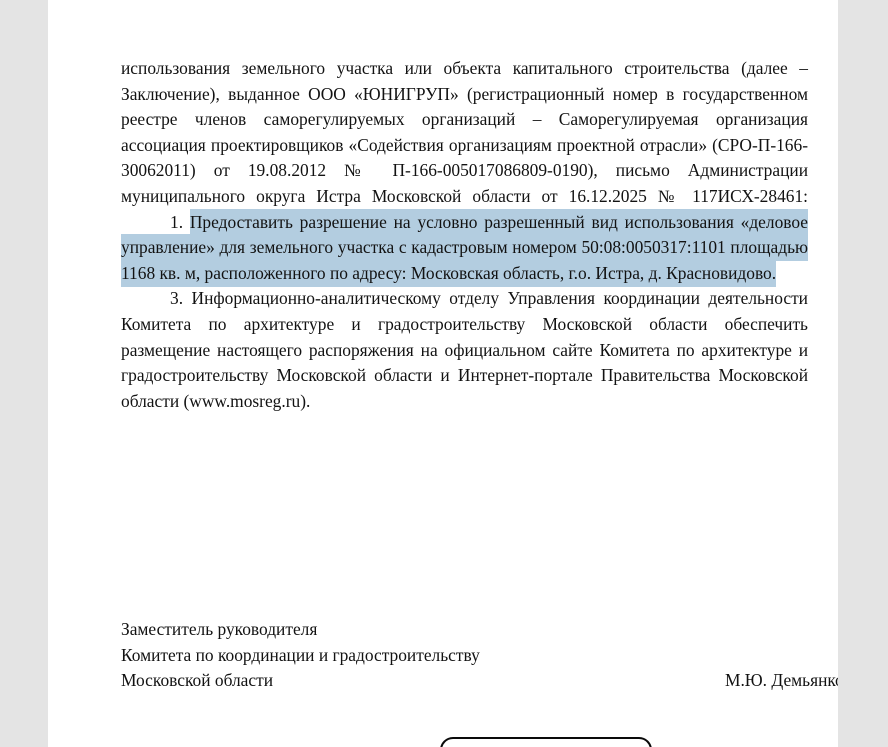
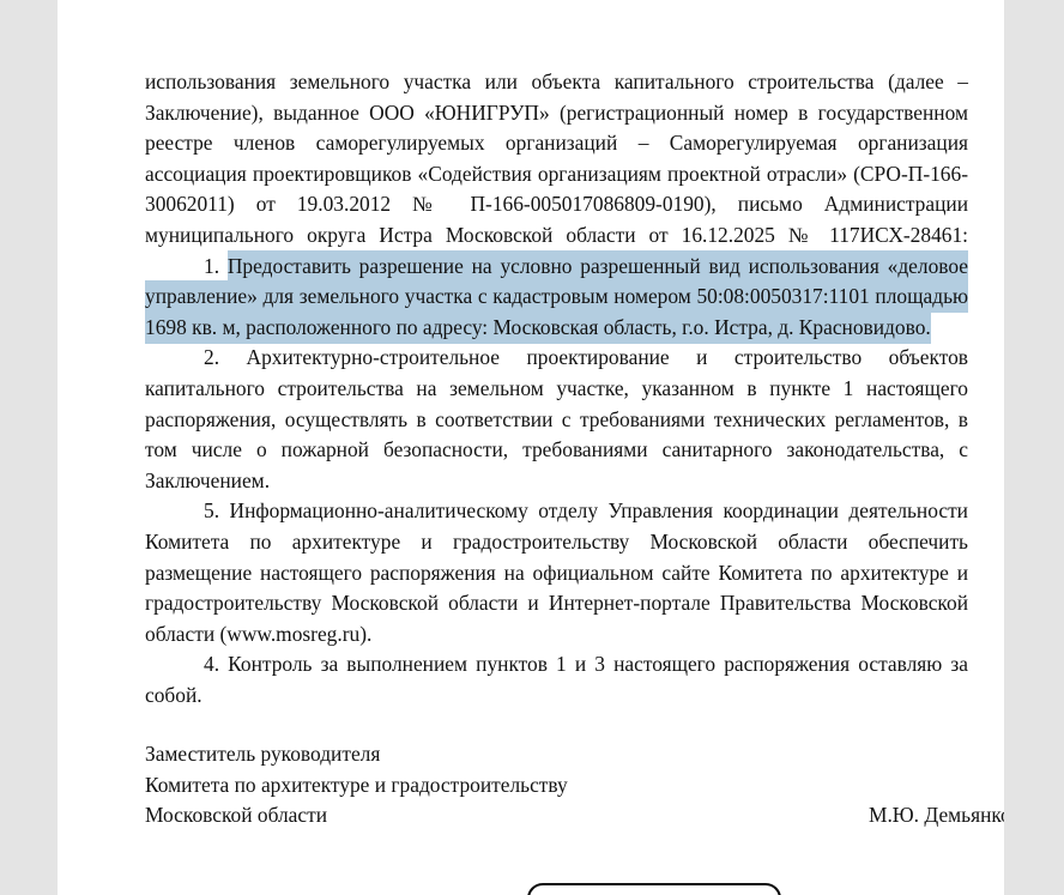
- использования земельного участка или объекта капитального строительства (далее – Заключение), выданное ООО «ЮНИГРУП» (регистрационный номер в государственном реестре членов саморегулируемых организаций – Саморегулируемая организация ассоциация проектировщиков «Содействия организациям проектной отрасли» (СРО-П-166-30062011) от 19.08.2012 № П-166-005017086809-0190), письмо Администрации муниципального округа Истра Московской области от 16.12.2025 № 117ИСХ-28461:
+ использования земельного участка или объекта капитального строительства (далее – Заключение), выданное ООО «ЮНИГРУП» (регистрационный номер в государственном реестре членов саморегулируемых организаций – Саморегулируемая организация ассоциация проектировщиков «Содействия организациям проектной отрасли» (СРО-П-166-30062011) от 19.03.2012 № П-166-005017086809-0190), письмо Администрации муниципального округа Истра Московской области от 16.12.2025 № 117ИСХ-28461:
- 1. Предоставить разрешение на условно разрешенный вид использования «деловое управление» для земельного участка с кадастровым номером 50:08:0050317:1101 площадью 1168 кв. м, расположенного по адресу: Московская область, г.о. Истра, д. Красновидово.
+ 1. Предоставить разрешение на условно разрешенный вид использования «деловое управление» для земельного участка с кадастровым номером 50:08:0050317:1101 площадью 1698 кв. м, расположенного по адресу: Московская область, г.о. Истра, д. Красновидово.
+ 2. Архитектурно-строительное проектирование и строительство объектов капитального строительства на земельном участке, указанном в пункте 1 настоящего распоряжения, осуществлять в соответствии с требованиями технических регламентов, в том числе о пожарной безопасности, требованиями санитарного законодательства, с Заключением.
- 3. Информационно-аналитическому отделу Управления координации деятельности Комитета по архитектуре и градостроительству Московской области обеспечить размещение настоящего распоряжения на официальном сайте Комитета по архитектуре и градостроительству Московской области и Интернет-портале Правительства Московской области (www.mosreg.ru).
+ 5. Информационно-аналитическому отделу Управления координации деятельности Комитета по архитектуре и градостроительству Московской области обеспечить размещение настоящего распоряжения на официальном сайте Комитета по архитектуре и градостроительству Московской области и Интернет-портале Правительства Московской области (www.mosreg.ru).
+ 4. Контроль за выполнением пунктов 1 и 3 настоящего распоряжения оставляю за собой.
  Заместитель руководителя
- Комитета по координации и градостроительству
+ Комитета по архитектуре и градостроительству
  Московской области
  М.Ю. Демьянк
